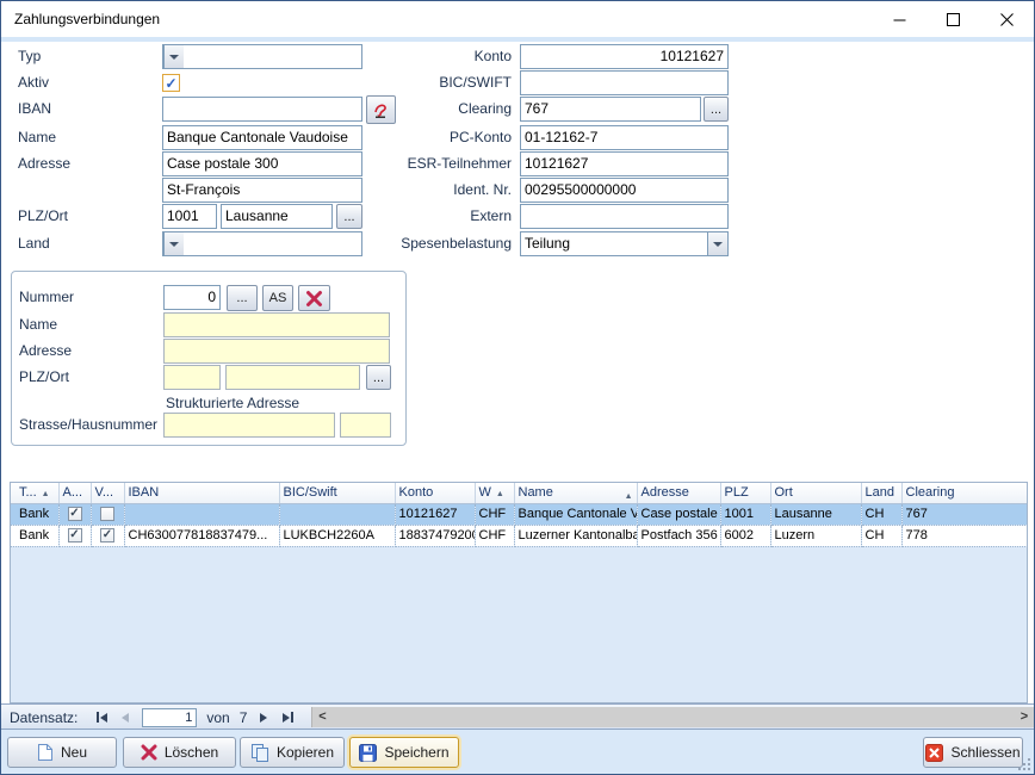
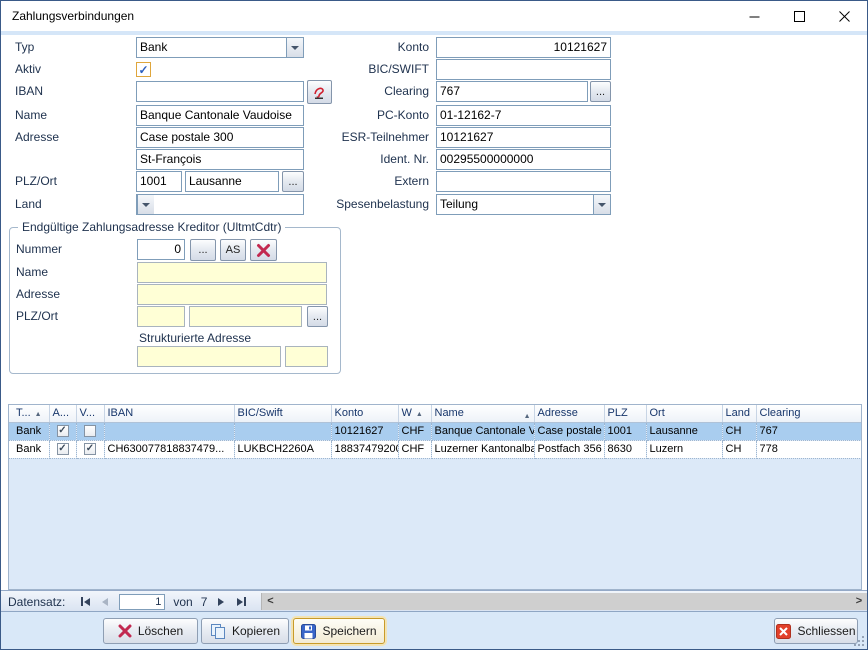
  Zahlungsverbindungen
  Typ
+ Bank
  Aktiv
  IBAN
  Name
  Banque Cantonale Vaudoise
  Adresse
  Case postale 300
  St-François
  PLZ/Ort
  1001
  Lausanne
  ...
  Land
  Konto
  10121627
  BIC/SWIFT
  Clearing
  767
  ...
  PC-Konto
  01-12162-7
  ESR-Teilnehmer
  10121627
  Ident. Nr.
  00295500000000
  Extern
  Spesenbelastung
  Teilung
+ Endgültige Zahlungsadresse Kreditor (UltmtCdtr)
  Nummer
  0
  ...
  AS
  Name
  Adresse
  PLZ/Ort
  ...
  Strukturierte Adresse
- Strasse/Hausnummer
  T...	A...	V...	IBAN	BIC/Swift	Konto	W	Name	Adresse	PLZ	Ort	Land	Clearing
  Bank					10121627	CHF	Banque Cantonale V	Case postale	1001	Lausanne	CH	767
- Bank			CH630077818837479...	LUKBCH2260A	1883747920	CHF	Luzerner Kantonalb	Postfach 356	6002	Luzern	CH	778
+ Bank			CH630077818837479...	LUKBCH2260A	1883747920	CHF	Luzerner Kantonalb	Postfach 356	8630	Luzern	CH	778
  Datensatz:
  1
  von
  7
- Neu
  Löschen
  Kopieren
  Speichern
  Schliessen
